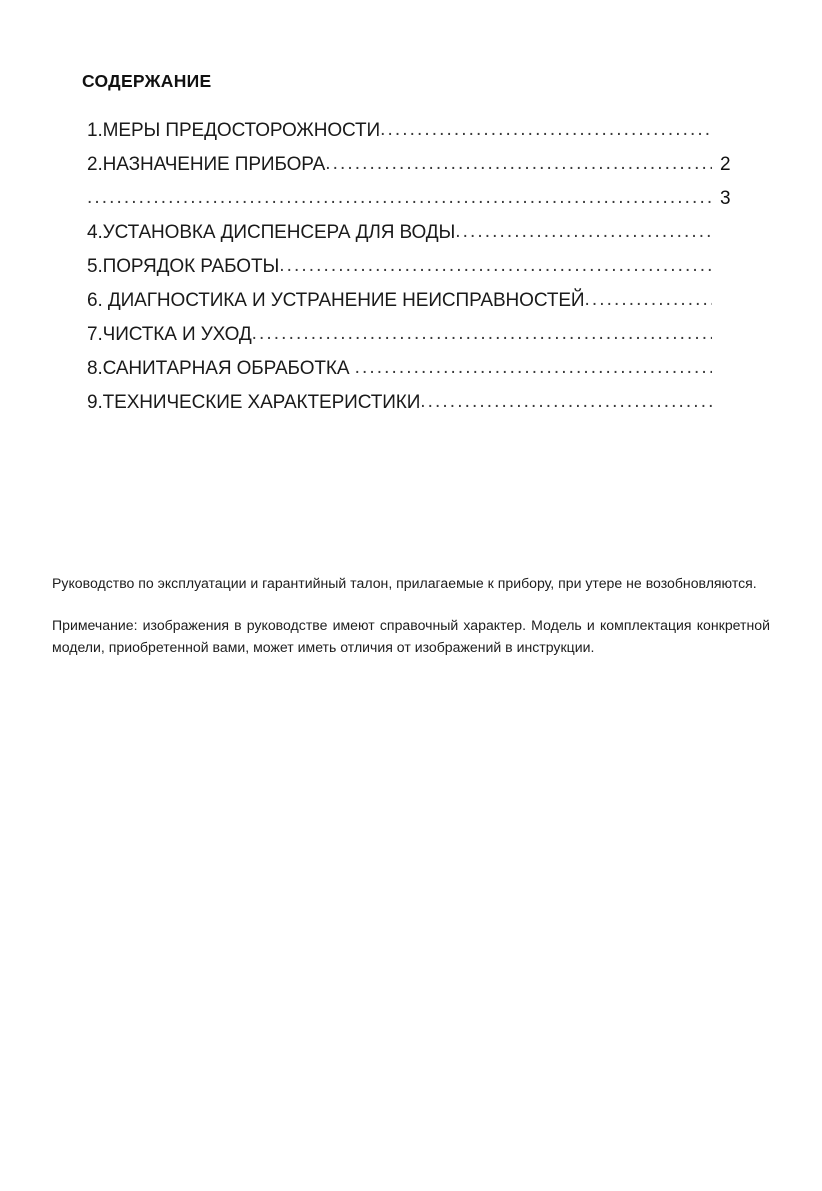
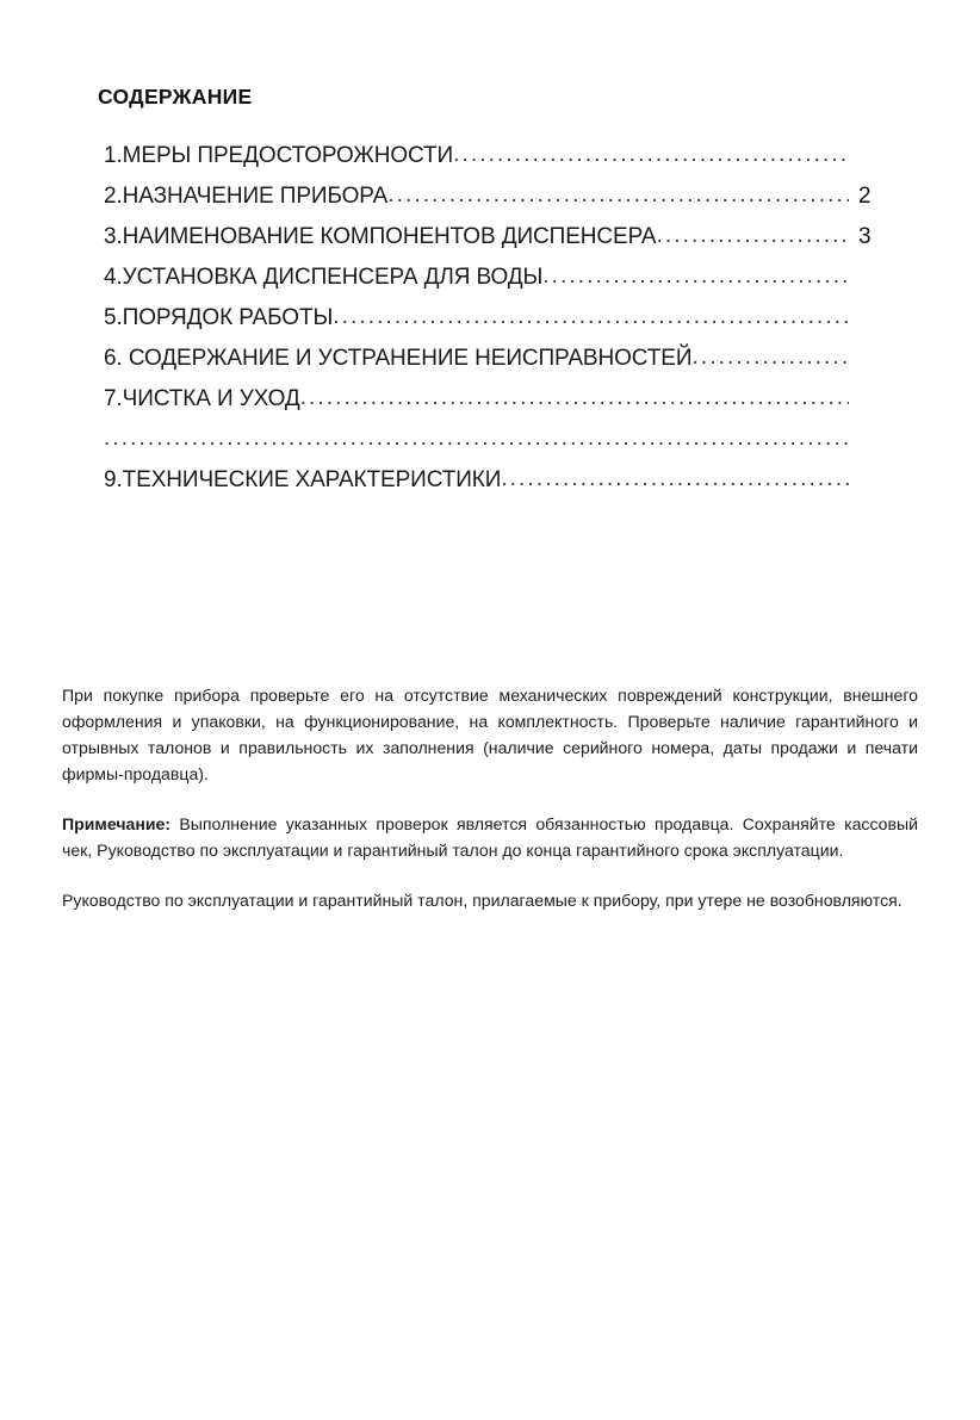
  СОДЕРЖАНИЕ
  1.МЕРЫ ПРЕДОСТОРОЖНОСТИ
  2.НАЗНАЧЕНИЕ ПРИБОРА
  2
+ 3.НАИМЕНОВАНИЕ КОМПОНЕНТОВ ДИСПЕНСЕРА
  3
  4.УСТАНОВКА ДИСПЕНСЕРА ДЛЯ ВОДЫ
  5.ПОРЯДОК РАБОТЫ
- 6. ДИАГНОСТИКА И УСТРАНЕНИЕ НЕИСПРАВНОСТЕЙ
+ 6. СОДЕРЖАНИЕ И УСТРАНЕНИЕ НЕИСПРАВНОСТЕЙ
  7.ЧИСТКА И УХОД
- 8.САНИТАРНАЯ ОБРАБОТКА
  9.ТЕХНИЧЕСКИЕ ХАРАКТЕРИСТИКИ
+ При покупке прибора проверьте его на отсутствие механических повреждений конструкции, внешнего оформления и упаковки, на функционирование, на комплектность. Проверьте наличие гарантийного и отрывных талонов и правильность их заполнения (наличие серийного номера, даты продажи и печати фирмы-продавца).
+ Примечание: Выполнение указанных проверок является обязанностью продавца. Сохраняйте кассовый чек, Руководство по эксплуатации и гарантийный талон до конца гарантийного срока эксплуатации.
  Руководство по эксплуатации и гарантийный талон, прилагаемые к прибору, при утере не возобновляются.
- Примечание: изображения в руководстве имеют справочный характер. Модель и комплектация конкретной модели, приобретенной вами, может иметь отличия от изображений в инструкции.
